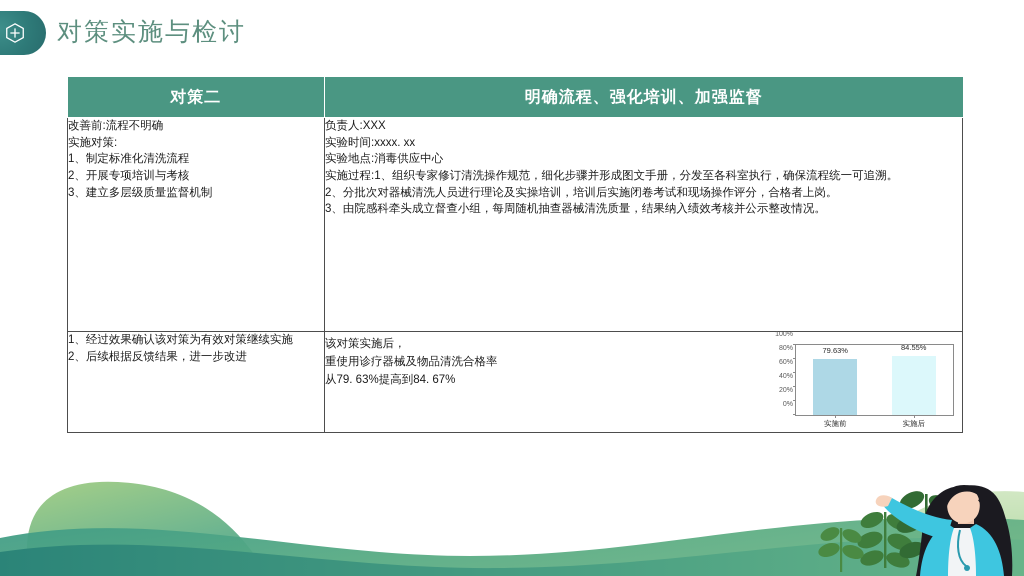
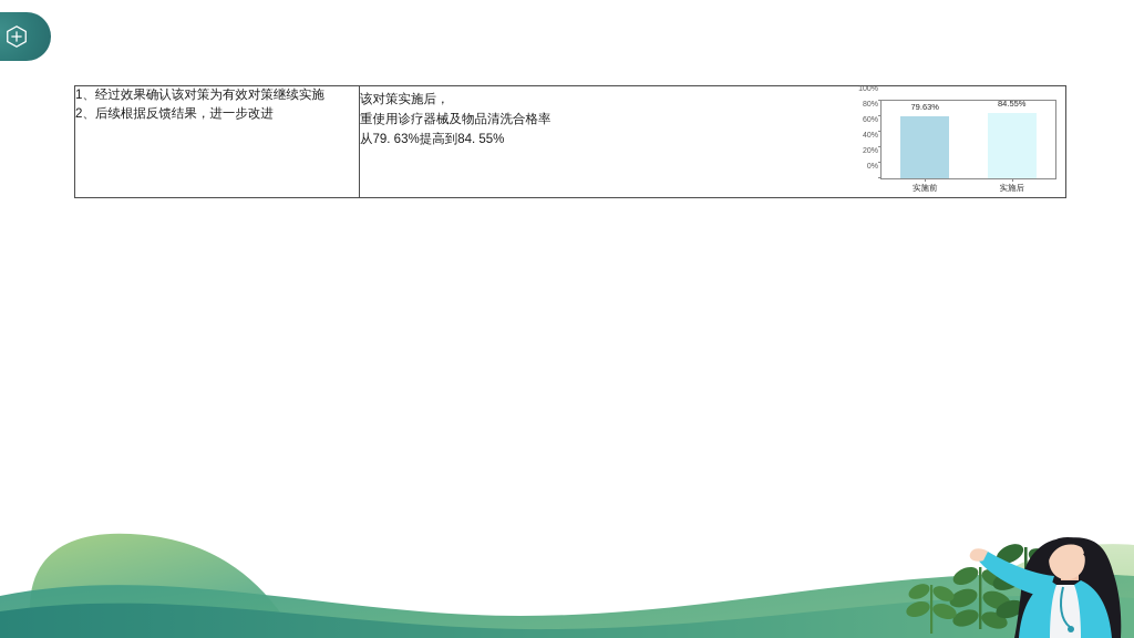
- 对策实施与检讨
- 对策二	明确流程、强化培训、加强监督
- 改善前:流程不明确 实施对策: 1、制定标准化清洗流程 2、开展专项培训与考核 3、建立多层级质量监督机制	负责人:XXX 实验时间:xxxx. xx 实验地点:消毒供应中心 实施过程:1、组织专家修订清洗操作规范，细化步骤并形成图文手册，分发至各科室执行，确保流程统一可追溯。 2、分批次对器械清洗人员进行理论及实操培训，培训后实施闭卷考试和现场操作评分，合格者上岗。 3、由院感科牵头成立督查小组，每周随机抽查器械清洗质量，结果纳入绩效考核并公示整改情况。
- 1、经过效果确认该对策为有效对策继续实施 2、后续根据反馈结果，进一步改进	该对策实施后， 重使用诊疗器械及物品清洗合格率 从79. 63%提高到84. 67%79.63%实施前84.55%实施后
+ 1、经过效果确认该对策为有效对策继续实施 2、后续根据反馈结果，进一步改进	该对策实施后， 重使用诊疗器械及物品清洗合格率 从79. 63%提高到84. 55%79.63%实施前84.55%实施后
